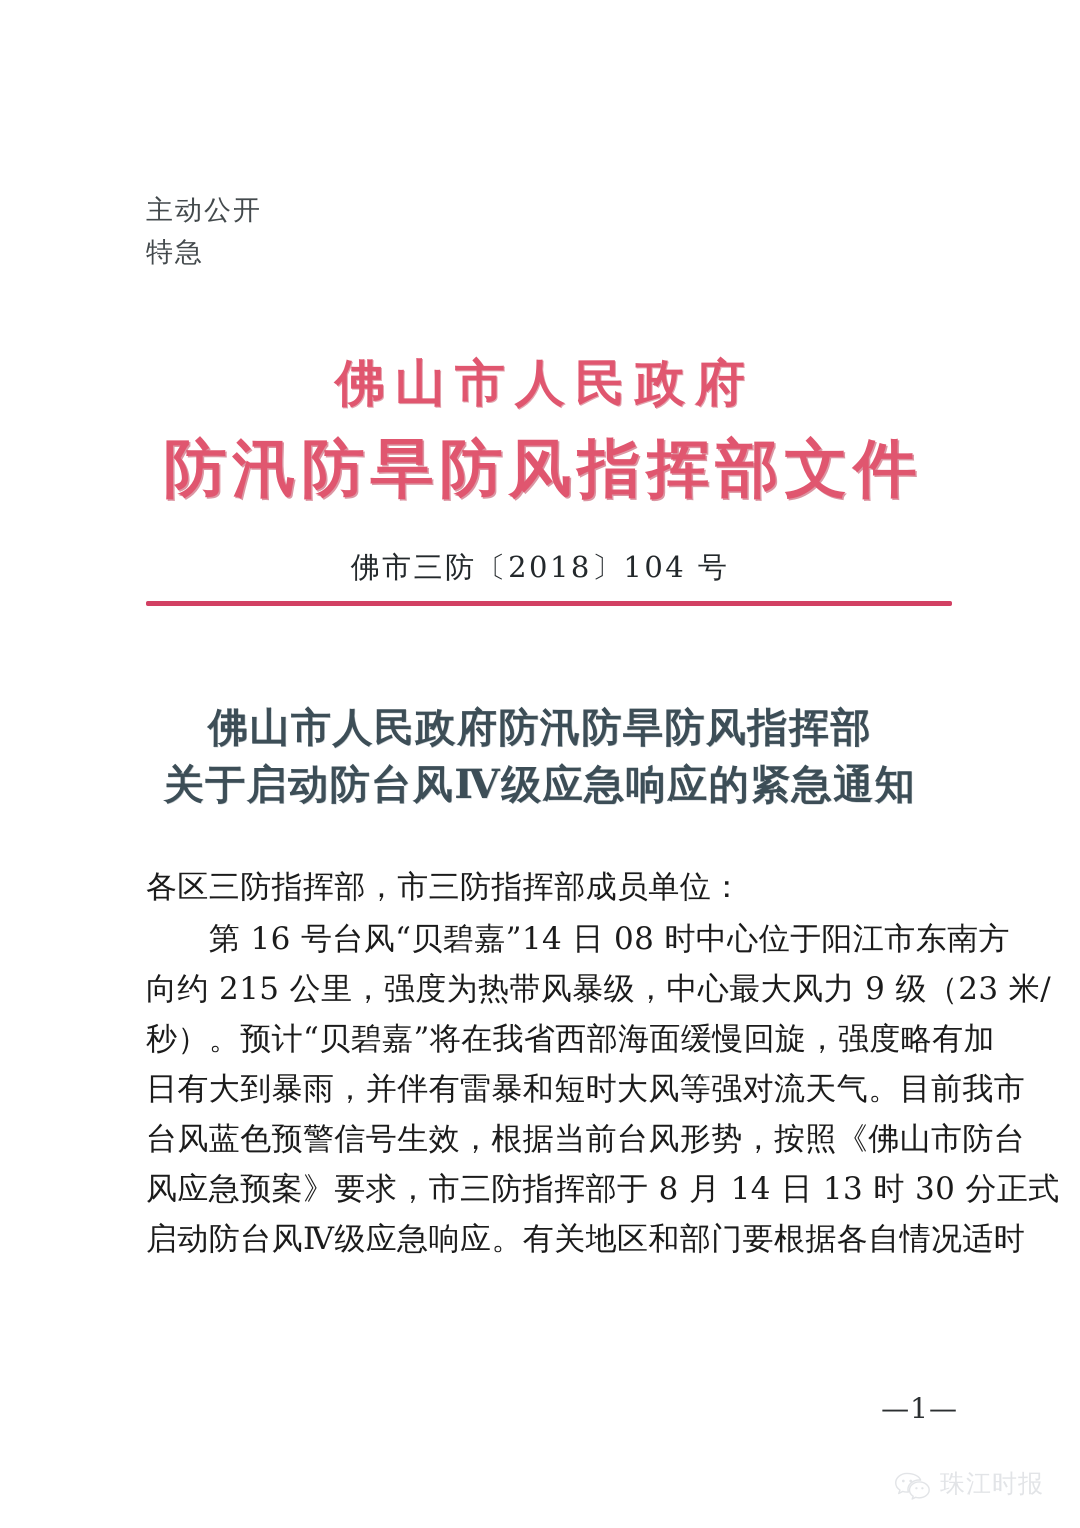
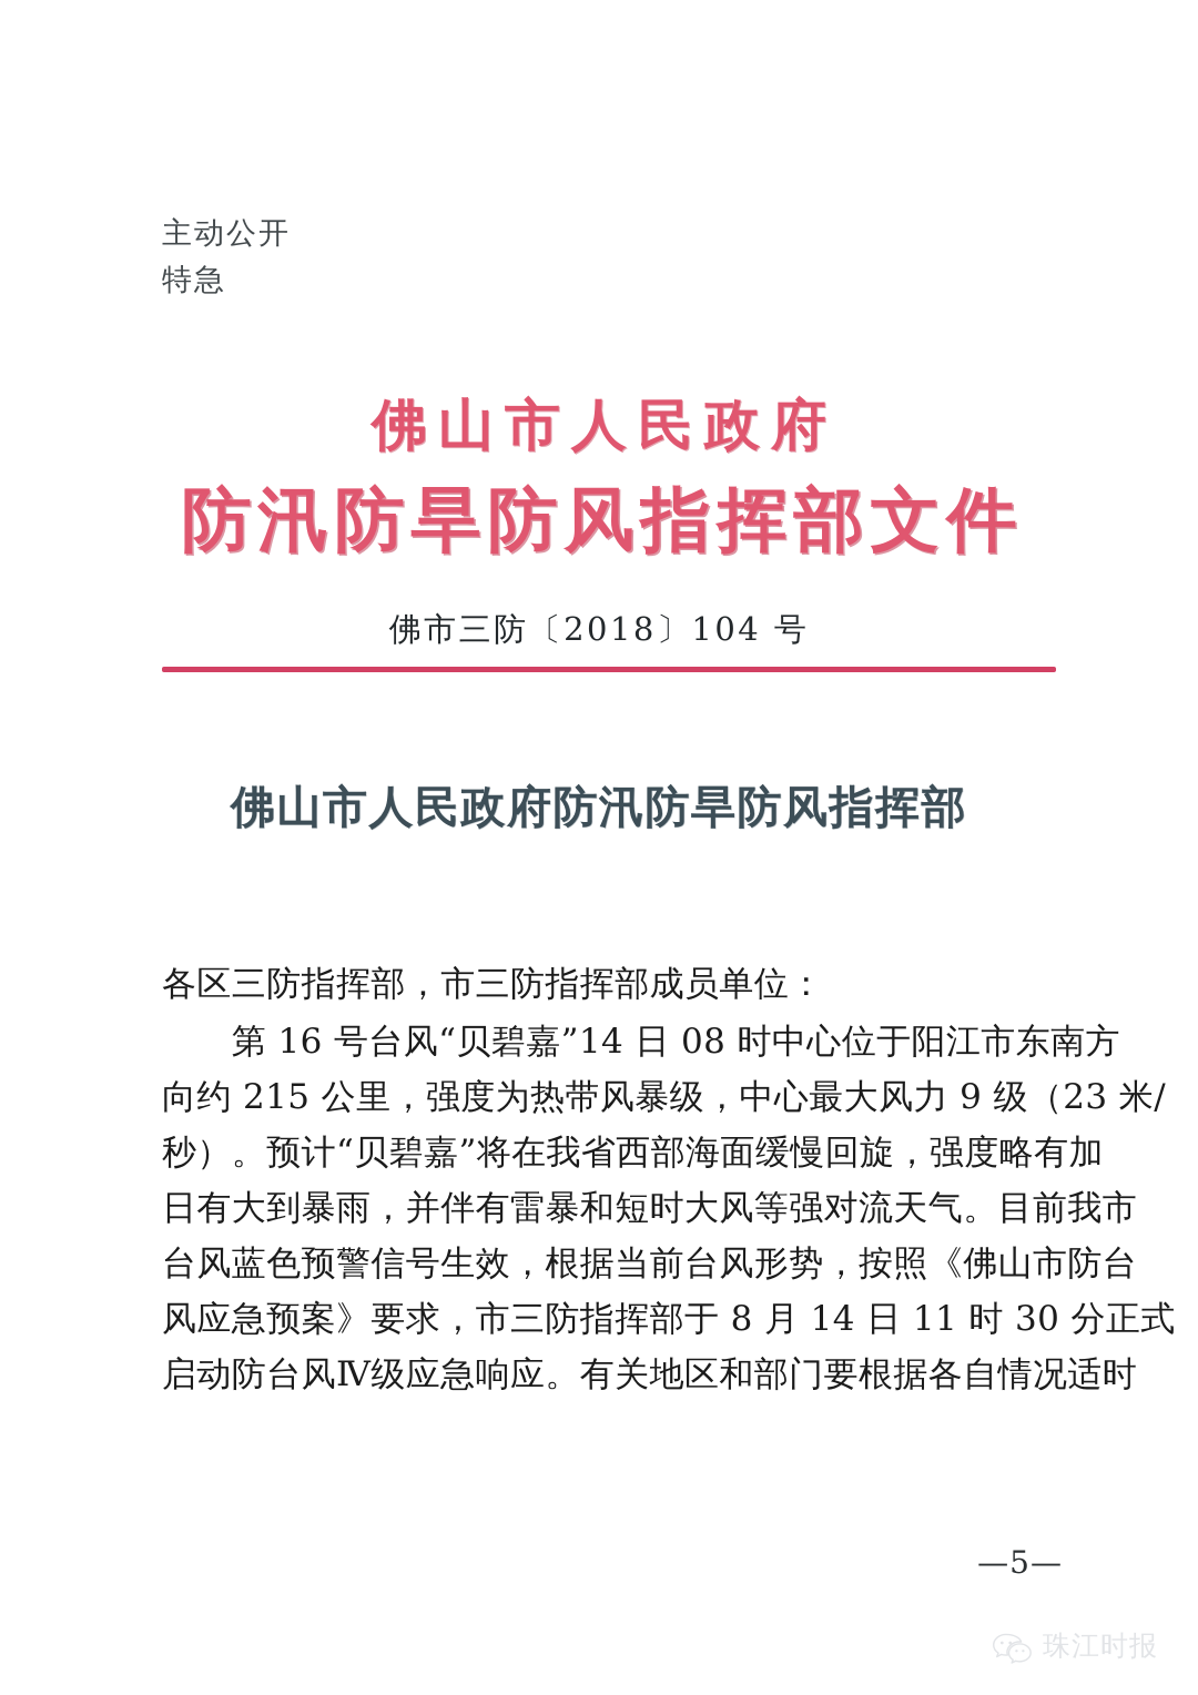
  主动公开
  特急
  佛山市人民政府
  防汛防旱防风指挥部文件
  佛市三防〔2018〕104 号
  佛山市人民政府防汛防旱防风指挥部
- 关于启动防台风Ⅳ级应急响应的紧急通知
  各区三防指挥部，市三防指挥部成员单位：
  第 16 号台风“贝碧嘉”14 日 08 时中心位于阳江市东南方
  向约 215 公里，强度为热带风暴级，中心最大风力 9 级（23 米/
  秒）。预计“贝碧嘉”将在我省西部海面缓慢回旋，强度略有加
  日有大到暴雨，并伴有雷暴和短时大风等强对流天气。目前我市
  台风蓝色预警信号生效，根据当前台风形势，按照《佛山市防台
- 风应急预案》要求，市三防指挥部于 8 月 14 日 13 时 30 分正式
+ 风应急预案》要求，市三防指挥部于 8 月 14 日 11 时 30 分正式
  启动防台风Ⅳ级应急响应。有关地区和部门要根据各自情况适时
- —1—
+ —5—
  珠江时报
